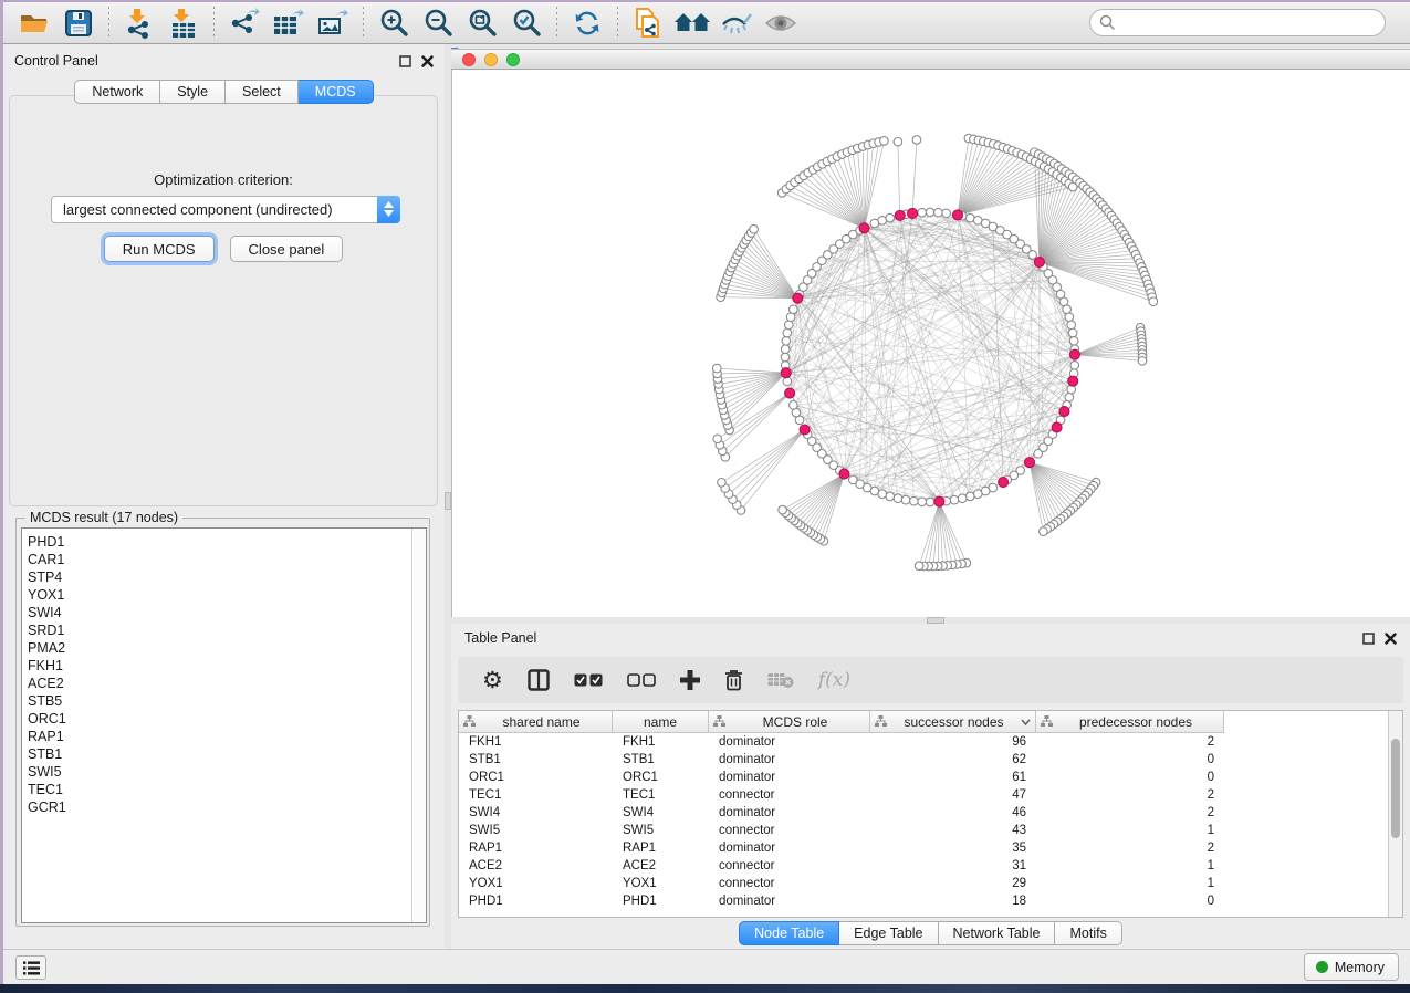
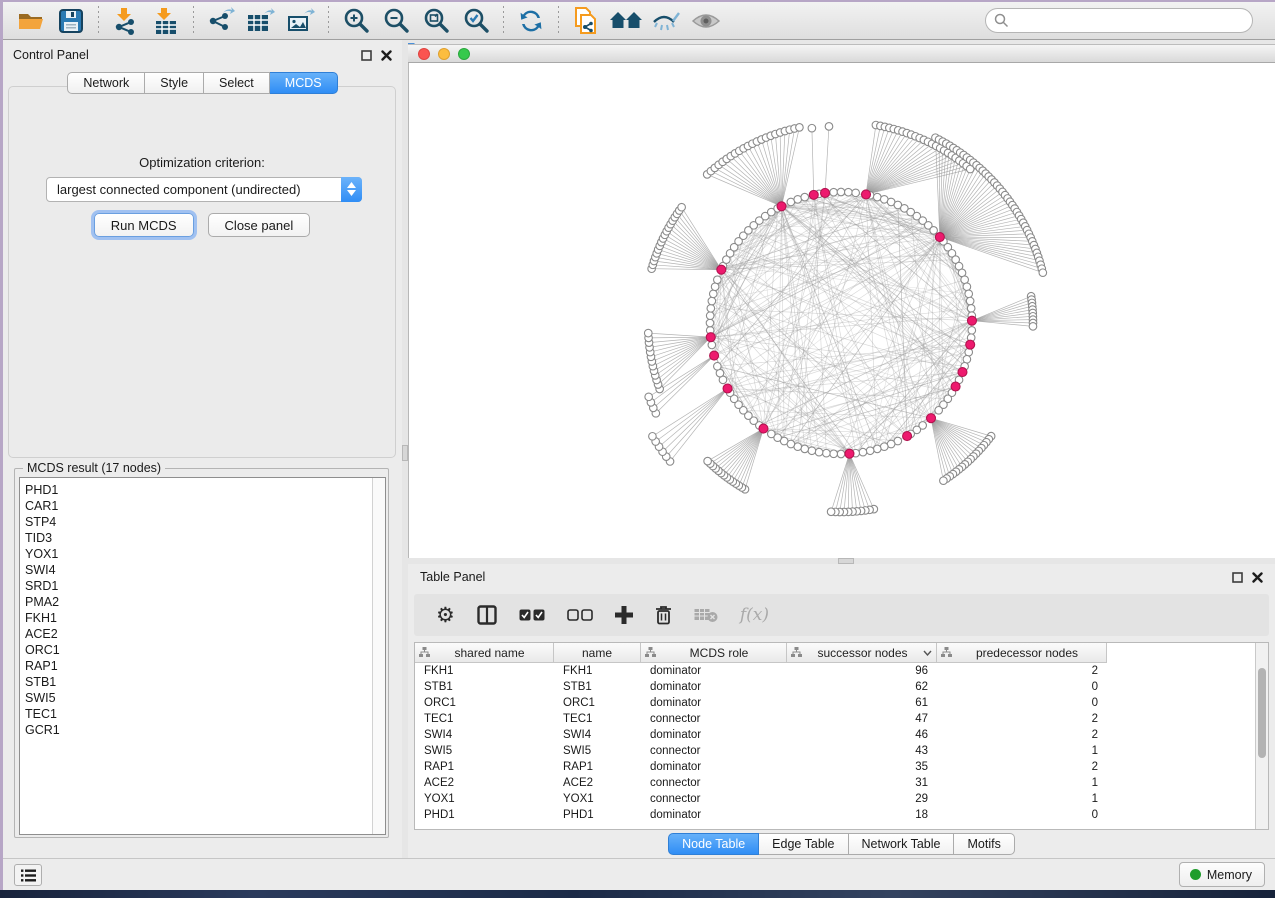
  Control Panel
  Network
  Style
  Select
  MCDS
  Optimization criterion:
  largest connected component (undirected)
  Run MCDS
  Close panel
  MCDS result (17 nodes)
  PHD1
  CAR1
  STP4
+ TID3
  YOX1
  SWI4
  SRD1
  PMA2
  FKH1
  ACE2
- STB5
  ORC1
  RAP1
  STB1
  SWI5
  TEC1
  GCR1
  Table Panel
  ⚙
  f(x)
  shared name
  name
  MCDS role
  successor nodes
  predecessor nodes
  FKH1
  FKH1
  dominator
  96
  2
  STB1
  STB1
  dominator
  62
  0
  ORC1
  ORC1
  dominator
  61
  0
  TEC1
  TEC1
  connector
  47
  2
  SWI4
  SWI4
  dominator
  46
  2
  SWI5
  SWI5
  connector
  43
  1
  RAP1
  RAP1
  dominator
  35
  2
  ACE2
  ACE2
  connector
  31
  1
  YOX1
  YOX1
  connector
  29
  1
  PHD1
  PHD1
  dominator
  18
  0
  Node Table
  Edge Table
  Network Table
  Motifs
  Memory
